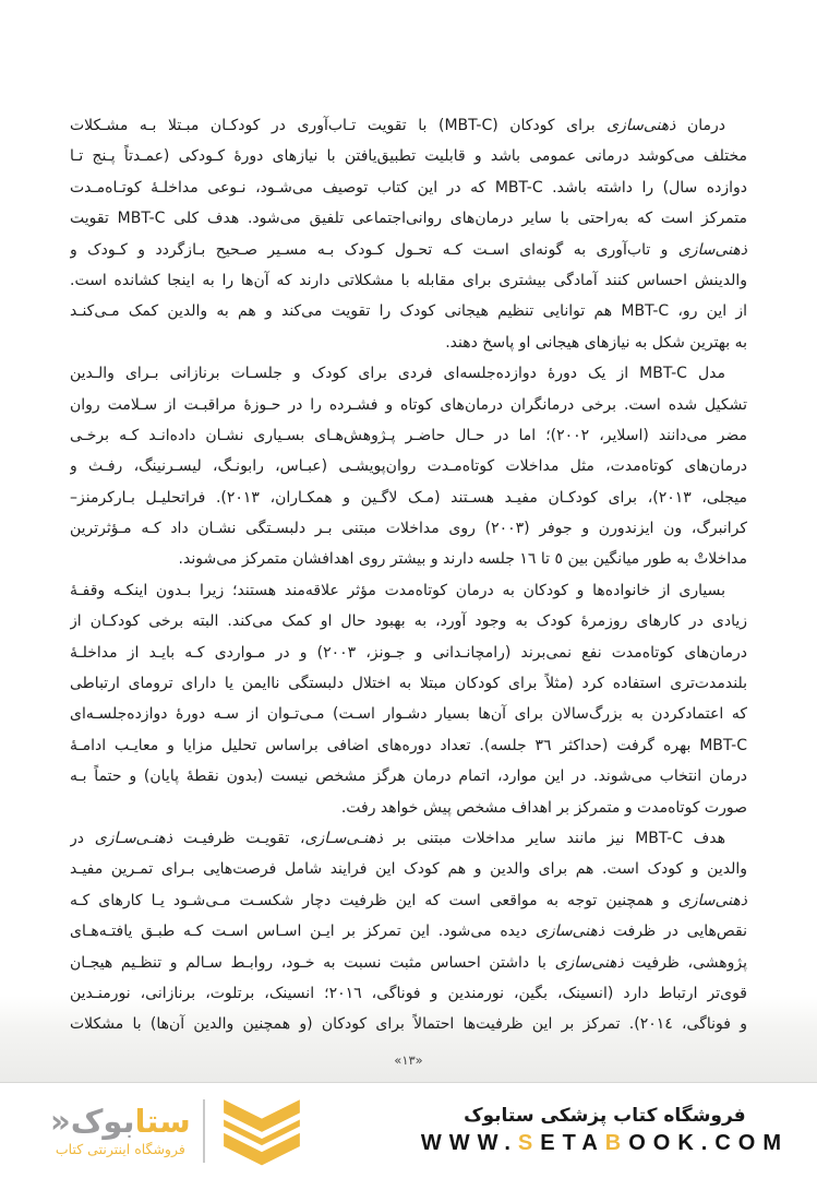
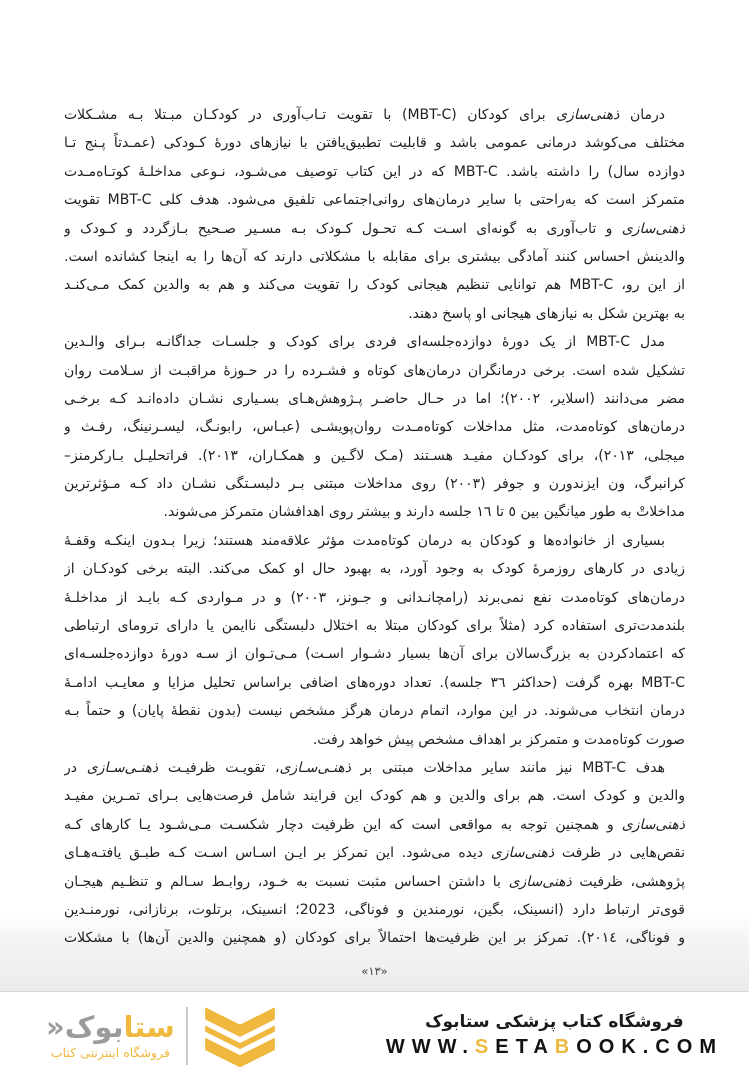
  درمان ذهنی‌سازی برای کودکان (MBT-C) با تقویت تـاب‌آوری در کودکـان مبـتلا بـه مشـکلات
  مختلف می‌کوشد درمانی عمومی باشد و قابلیت تطبیق‌یافتن با نیازهای دورهٔ کـودکی (عمـدتاً پـنج تـا
  دوازده سال) را داشته باشد. MBT-C که در این کتاب توصیف می‌شـود، نـوعی مداخلـهٔ کوتـاه‌مـدت
  متمرکز است که به‌راحتی با سایر درمان‌های روانی‌اجتماعی تلفیق می‌شود. هدف کلی MBT-C تقویت
  ذهنی‌سازی و تاب‌آوری به گونه‌ای اسـت کـه تحـول کـودک بـه مسـیر صـحیح بـازگردد و کـودک و
  والدینش احساس کنند آمادگی بیشتری برای مقابله با مشکلاتی دارند که آن‌ها را به اینجا کشانده است.
  از این رو، MBT-C هم توانایی تنظیم هیجانی کودک را تقویت می‌کند و هم به والدین کمک مـی‌کنـد
  به بهترین شکل به نیازهای هیجانی او پاسخ دهند.
- مدل MBT-C از یک دورهٔ دوازده‌جلسه‌ای فردی برای کودک و جلسـات برنازانی بـرای والـدین
+ مدل MBT-C از یک دورهٔ دوازده‌جلسه‌ای فردی برای کودک و جلسـات جداگانـه بـرای والـدین
  تشکیل شده است. برخی درمانگران درمان‌های کوتاه و فشـرده را در حـوزهٔ مراقبـت از سـلامت روان
  مضر می‌دانند (اسلایر، ٢٠٠٢)؛ اما در حـال حاضـر پـژوهش‌هـای بسـیاری نشـان داده‌انـد کـه برخـی
  درمان‌های کوتاه‌مدت، مثل مداخلات کوتاه‌مـدت روان‌پویشـی (عبـاس، رابونـگ، لیسـرنینگ، رفـث و
  میجلی، ٢٠١٣)، برای کودکـان مفیـد هسـتند (مـک لاگـین و همکـاران، ٢٠١٣). فراتحلیـل بـارکرمنز–
  کرانبرگ، ون ایزندورن و جوفر (٢٠٠٣) روی مداخلات مبتنی بـر دلبسـتگی نشـان داد کـه مـؤثرترین
  مداخلاتْ به طور میانگین بین ٥ تا ١٦ جلسه دارند و بیشتر روی اهدافشان متمرکز می‌شوند.
  بسیاری از خانواده‌ها و کودکان به درمان کوتاهمدت مؤثر علاقه‌مند هستند؛ زیرا بـدون اینکـه وقفـهٔ
  زیادی در کارهای روزمرهٔ کودک به وجود آورد، به بهبود حال او کمک می‌کند. البته برخی کودکـان از
  درمان‌های کوتاه‌مدت نفع نمی‌برند (رامچانـدانی و جـونز، ٢٠٠٣) و در مـواردی کـه بایـد از مداخلـهٔ
  بلندمدت‌تری استفاده کرد (مثلاً برای کودکان مبتلا به اختلال دلبستگی ناایمن یا دارای ترومای ارتباطی
  که اعتمادکردن به بزرگ‌سالان برای آن‌ها بسیار دشـوار اسـت) مـی‌تـوان از سـه دورهٔ دوازده‌جلسـه‌ای
  MBT-C بهره گرفت (حداکثر ٣٦ جلسه). تعداد دوره‌های اضافی براساس تحلیل مزایا و معایـب ادامـهٔ
  درمان انتخاب می‌شوند. در این موارد، اتمام درمان هرگز مشخص نیست (بدون نقطهٔ پایان) و حتماً بـه
  صورت کوتاه‌مدت و متمرکز بر اهداف مشخص پیش خواهد رفت.
  هدف MBT-C نیز مانند سایر مداخلات مبتنی بر ذهنـی‌سـازی، تقویـت ظرفیـت ذهنـی‌سـازی در
  والدین و کودک است. هم برای والدین و هم کودک این فرایند شامل فرصت‌هایی بـرای تمـرین مفیـد
  ذهنی‌سازی و همچنین توجه به مواقعی است که این ظرفیت دچار شکسـت مـی‌شـود یـا کارهای کـه
  نقص‌هایی در ظرفت ذهنی‌سازی دیده می‌شود. این تمرکز بر ایـن اسـاس اسـت کـه طبـق یافتـه‌هـای
  پژوهشی، ظرفیت ذهنی‌سازی با داشتن احساس مثبت نسبت به خـود، روابـط سـالم و تنظـیم هیجـان
- قوی‌تر ارتباط دارد (انسینک، بگین، نورمندین و فوناگی، ٢٠١٦؛ انسینک، برتلوت، برنازانی، نورمنـدین
+ قوی‌تر ارتباط دارد (انسینک، بگین، نورمندین و فوناگی، 2023؛ انسینک، برتلوت، برنازانی، نورمنـدین
  و فوناگی، ٢٠١٤). تمرکز بر این ظرفیت‌ها احتمالاً برای کودکان (و همچنین والدین آن‌ها) با مشکلات
  «١٣»
  ستابوک«
  فروشگاه اینترنتی کتاب
  فروشگاه کتاب پزشکی ستابوک
  WWW.SETABOOK.COM
